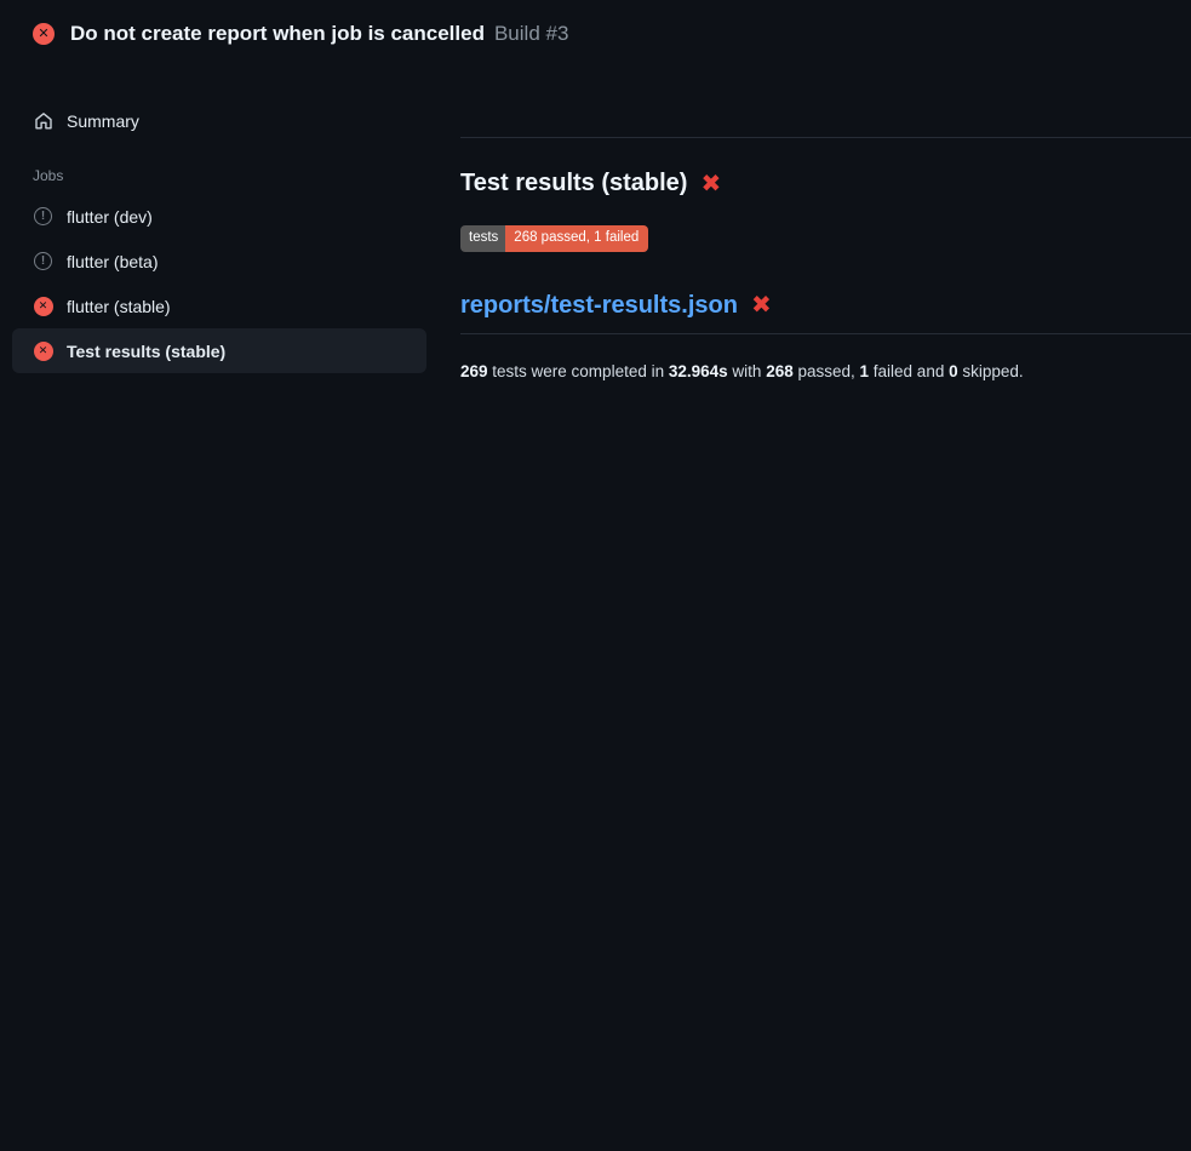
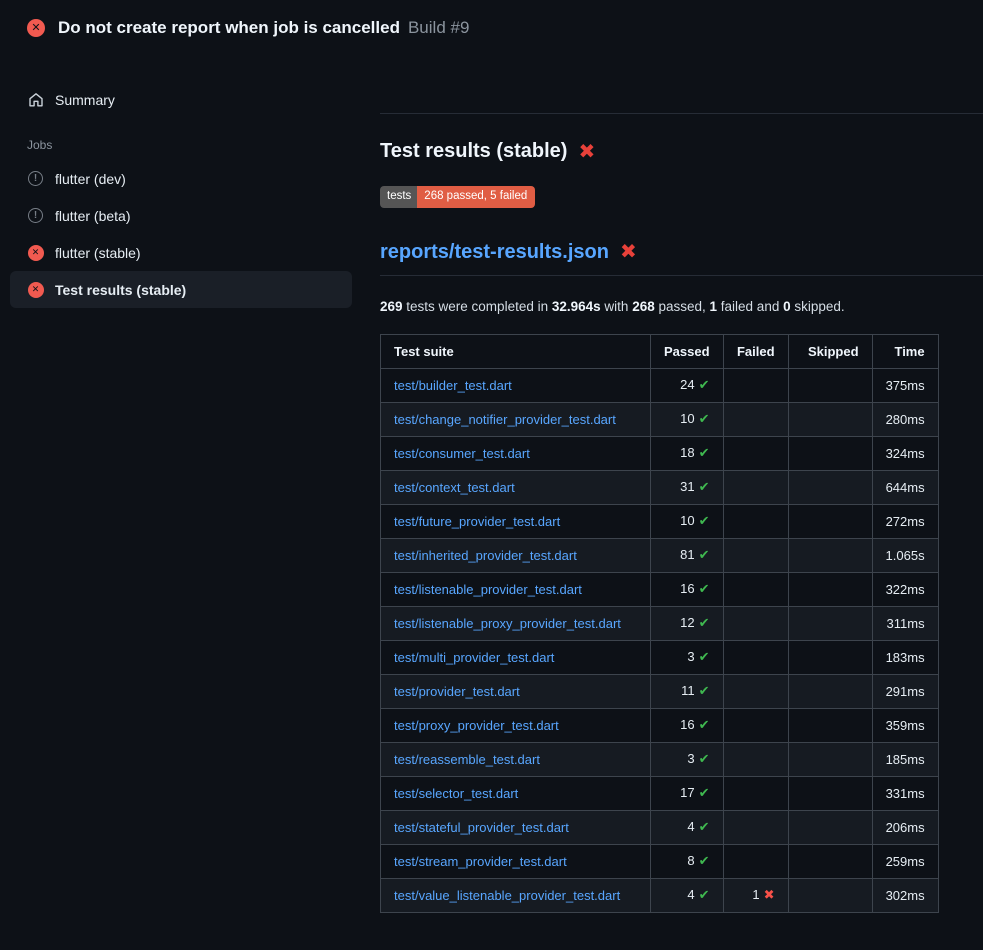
  ✕
  Do not create report when job is cancelled
- Build #3
+ Build #9
  Summary
  Jobs
  !
  flutter (dev)
  !
  flutter (beta)
  ✕
  flutter (stable)
  ✕
  Test results (stable)
  Test results (stable)
  ✖
  tests
- 268 passed, 1 failed
+ 268 passed, 5 failed
  reports/test-results.json
  ✖
  269 tests were completed in 32.964s with 268 passed, 1 failed and 0 skipped.
+ Test suite	Passed	Failed	Skipped	Time
+ test/builder_test.dart	24 ✔			375ms
+ test/change_notifier_provider_test.dart	10 ✔			280ms
+ test/consumer_test.dart	18 ✔			324ms
+ test/context_test.dart	31 ✔			644ms
+ test/future_provider_test.dart	10 ✔			272ms
+ test/inherited_provider_test.dart	81 ✔			1.065s
+ test/listenable_provider_test.dart	16 ✔			322ms
+ test/listenable_proxy_provider_test.dart	12 ✔			311ms
+ test/multi_provider_test.dart	3 ✔			183ms
+ test/provider_test.dart	11 ✔			291ms
+ test/proxy_provider_test.dart	16 ✔			359ms
+ test/reassemble_test.dart	3 ✔			185ms
+ test/selector_test.dart	17 ✔			331ms
+ test/stateful_provider_test.dart	4 ✔			206ms
+ test/stream_provider_test.dart	8 ✔			259ms
+ test/value_listenable_provider_test.dart	4 ✔	1 ✖		302ms
